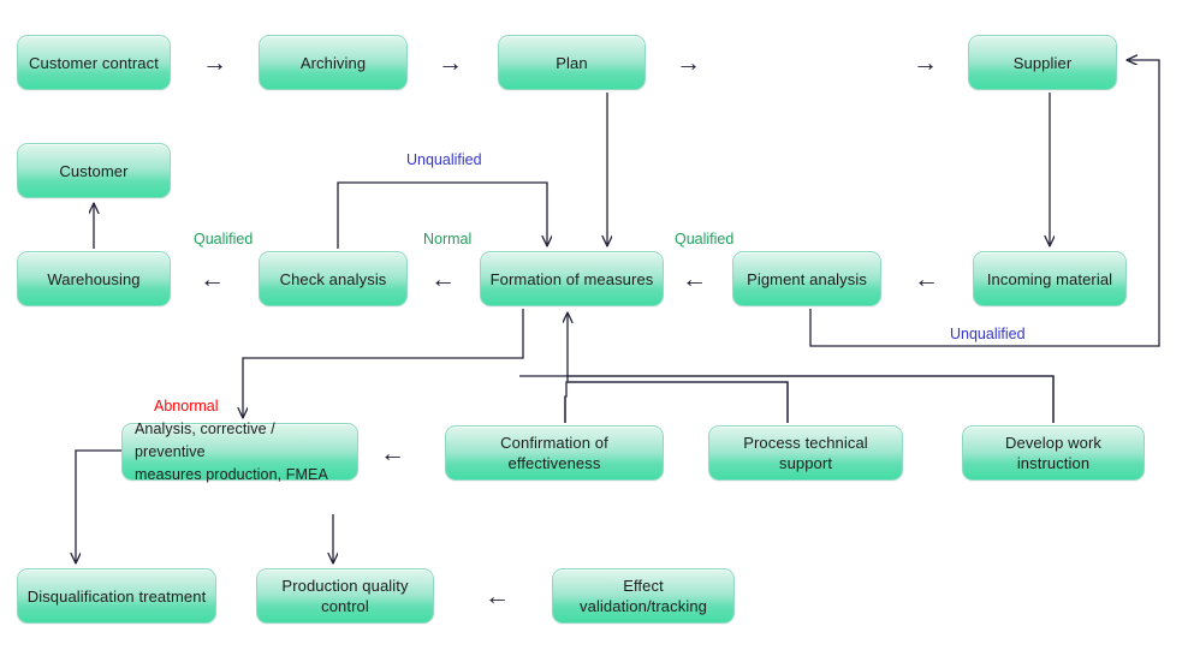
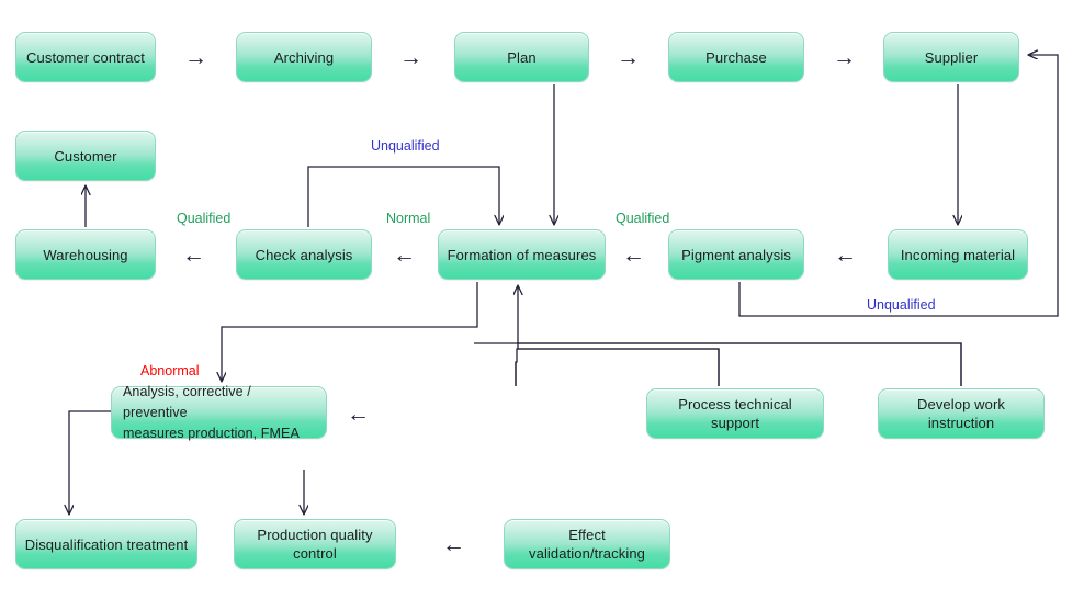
  Customer contract
  Archiving
  Plan
+ Purchase
  Supplier
  Customer
  Warehousing
  Check analysis
  Formation of measures
  Pigment analysis
  Incoming material
  Analysis, corrective / preventive
  measures production, FMEA
- Confirmation of effectiveness
  Process technical support
  Develop work instruction
  Disqualification treatment
  Production quality control
  Effect validation/tracking
  Unqualified
  Qualified
  Normal
  Qualified
  Unqualified
  Abnormal
  →
  →
  →
  →
  ←
  ←
  ←
  ←
  ←
  ←
